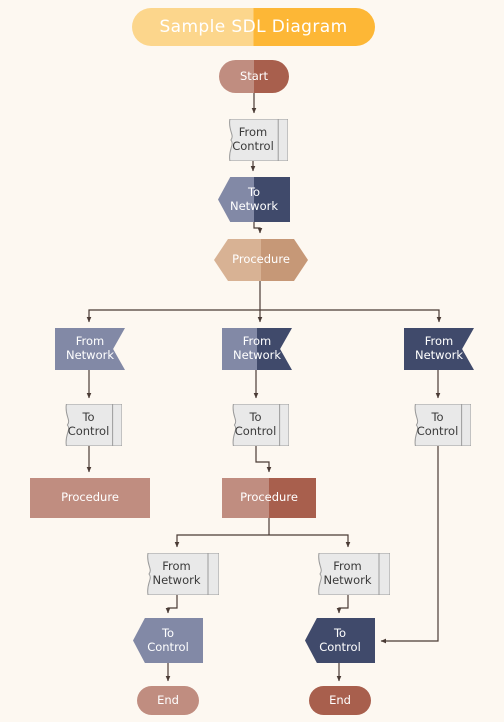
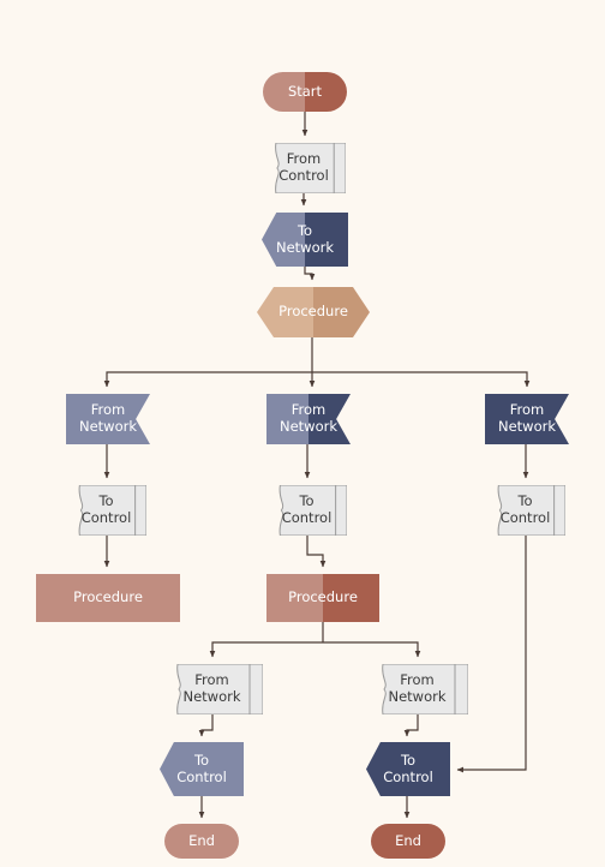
- Sample SDL Diagram
  Start
  From
  Control
  To
  Network
  Procedure
  From
  Network
  From
  Network
  From
  Network
  To
  Control
  To
  Control
  To
  Control
  Procedure
  Procedure
  From
  Network
  From
  Network
  To
  Control
  To
  Control
  End
  End
